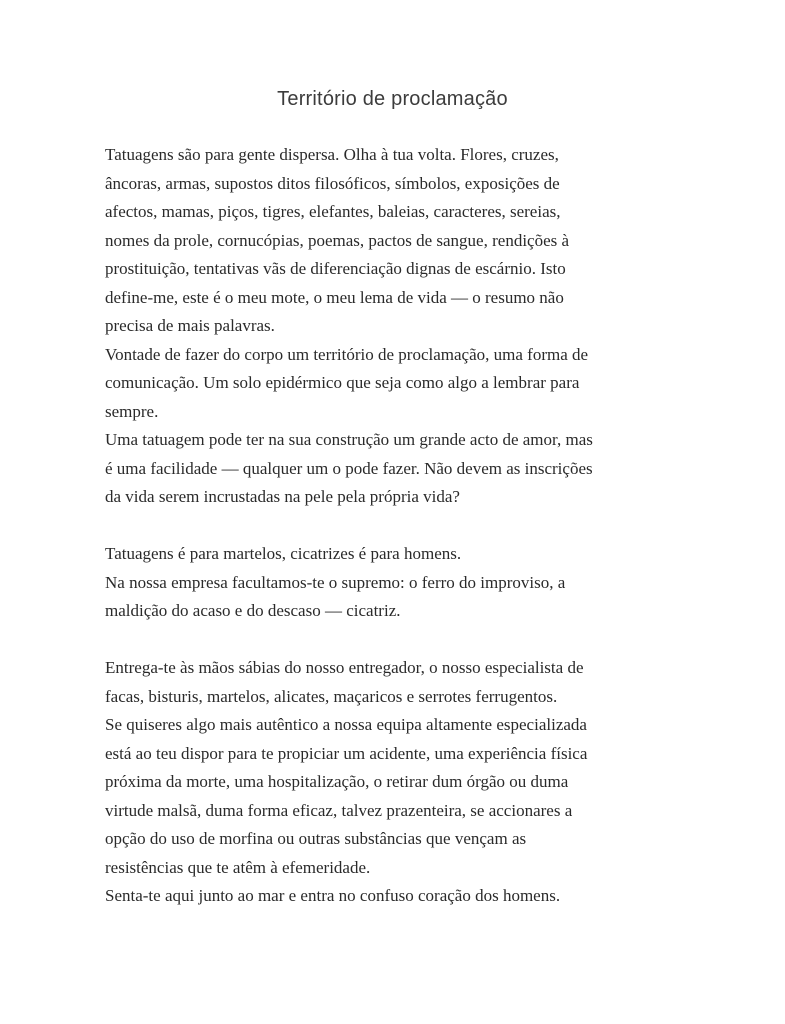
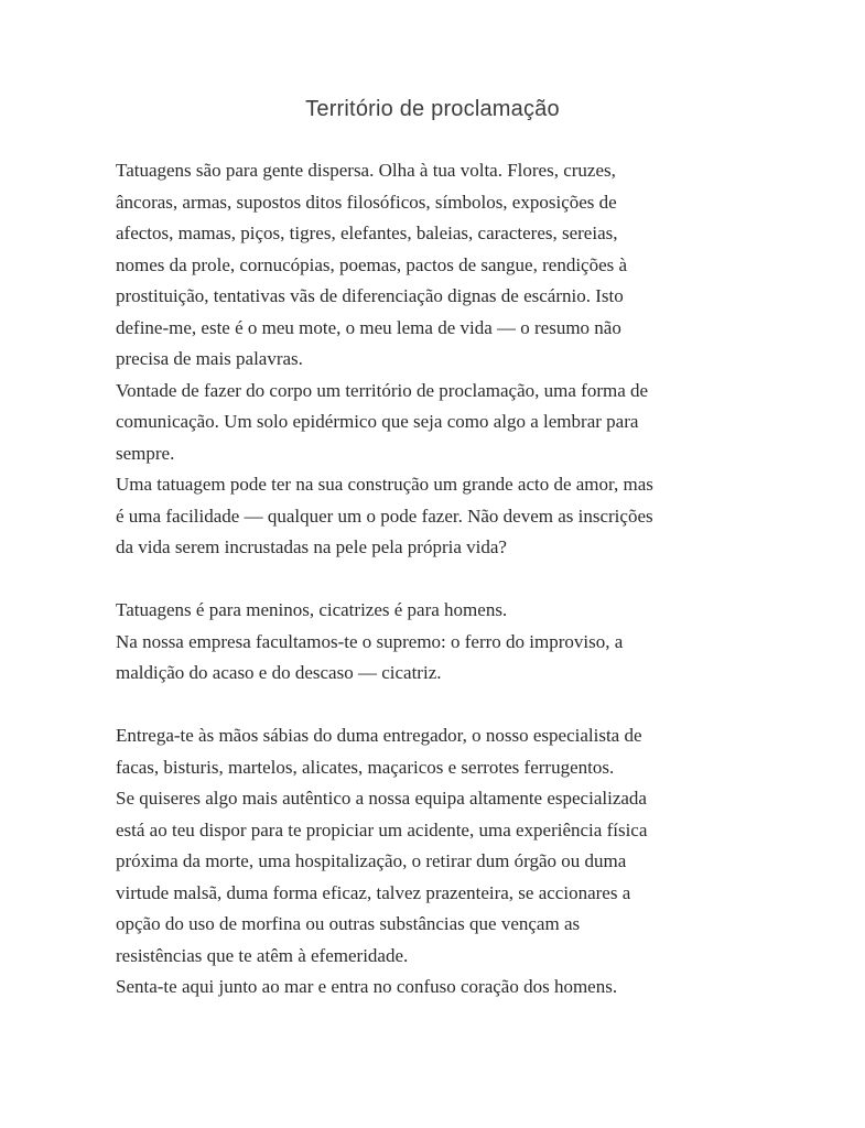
  Território de proclamação
  Tatuagens são para gente dispersa. Olha à tua volta. Flores, cruzes,
  âncoras, armas, supostos ditos filosóficos, símbolos, exposições de
  afectos, mamas, piços, tigres, elefantes, baleias, caracteres, sereias,
  nomes da prole, cornucópias, poemas, pactos de sangue, rendições à
  prostituição, tentativas vãs de diferenciação dignas de escárnio. Isto
  define-me, este é o meu mote, o meu lema de vida — o resumo não
  precisa de mais palavras.
  Vontade de fazer do corpo um território de proclamação, uma forma de
  comunicação. Um solo epidérmico que seja como algo a lembrar para
  sempre.
  Uma tatuagem pode ter na sua construção um grande acto de amor, mas
  é uma facilidade — qualquer um o pode fazer. Não devem as inscrições
  da vida serem incrustadas na pele pela própria vida?
- Tatuagens é para martelos, cicatrizes é para homens.
+ Tatuagens é para meninos, cicatrizes é para homens.
  Na nossa empresa facultamos-te o supremo: o ferro do improviso, a
  maldição do acaso e do descaso — cicatriz.
- Entrega-te às mãos sábias do nosso entregador, o nosso especialista de
+ Entrega-te às mãos sábias do duma entregador, o nosso especialista de
  facas, bisturis, martelos, alicates, maçaricos e serrotes ferrugentos.
  Se quiseres algo mais autêntico a nossa equipa altamente especializada
  está ao teu dispor para te propiciar um acidente, uma experiência física
  próxima da morte, uma hospitalização, o retirar dum órgão ou duma
  virtude malsã, duma forma eficaz, talvez prazenteira, se accionares a
  opção do uso de morfina ou outras substâncias que vençam as
  resistências que te atêm à efemeridade.
  Senta-te aqui junto ao mar e entra no confuso coração dos homens.
